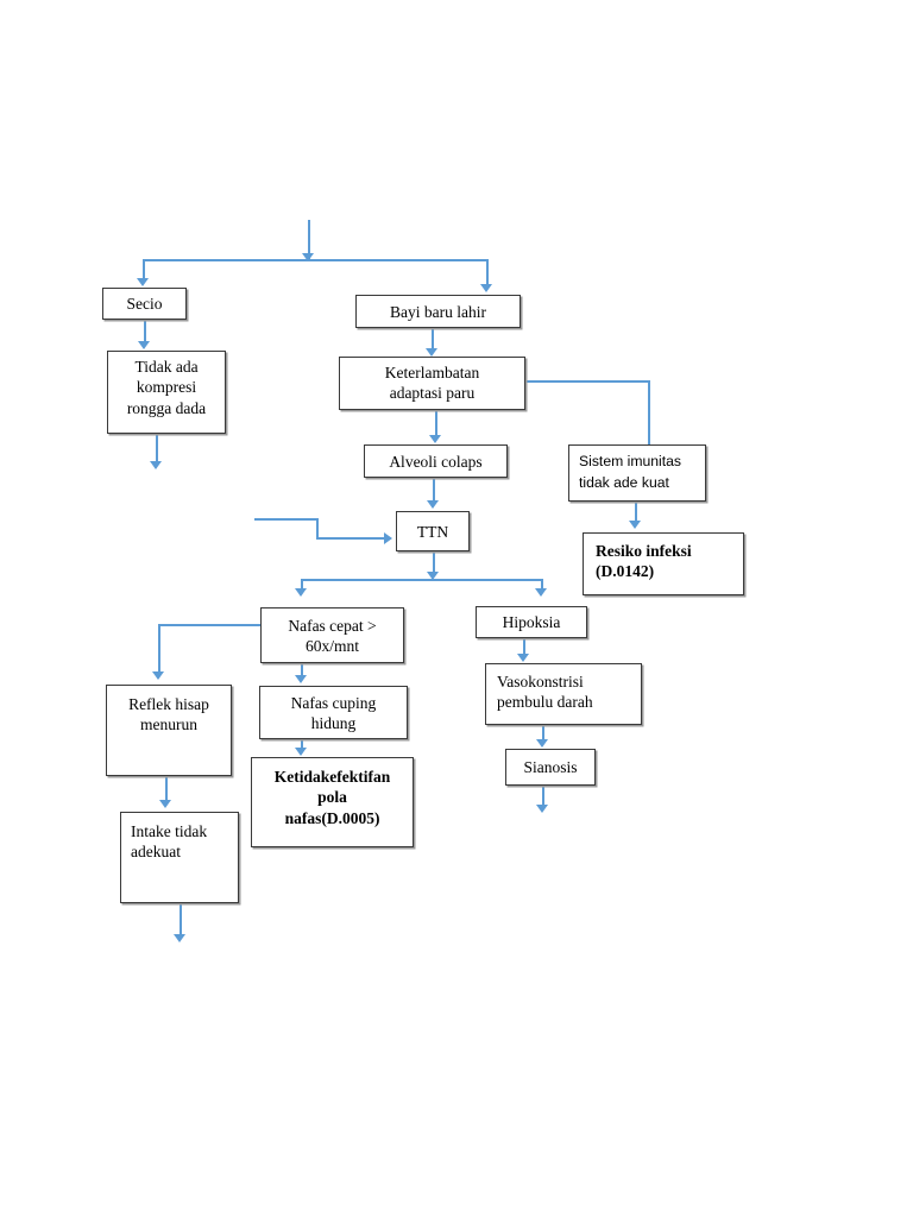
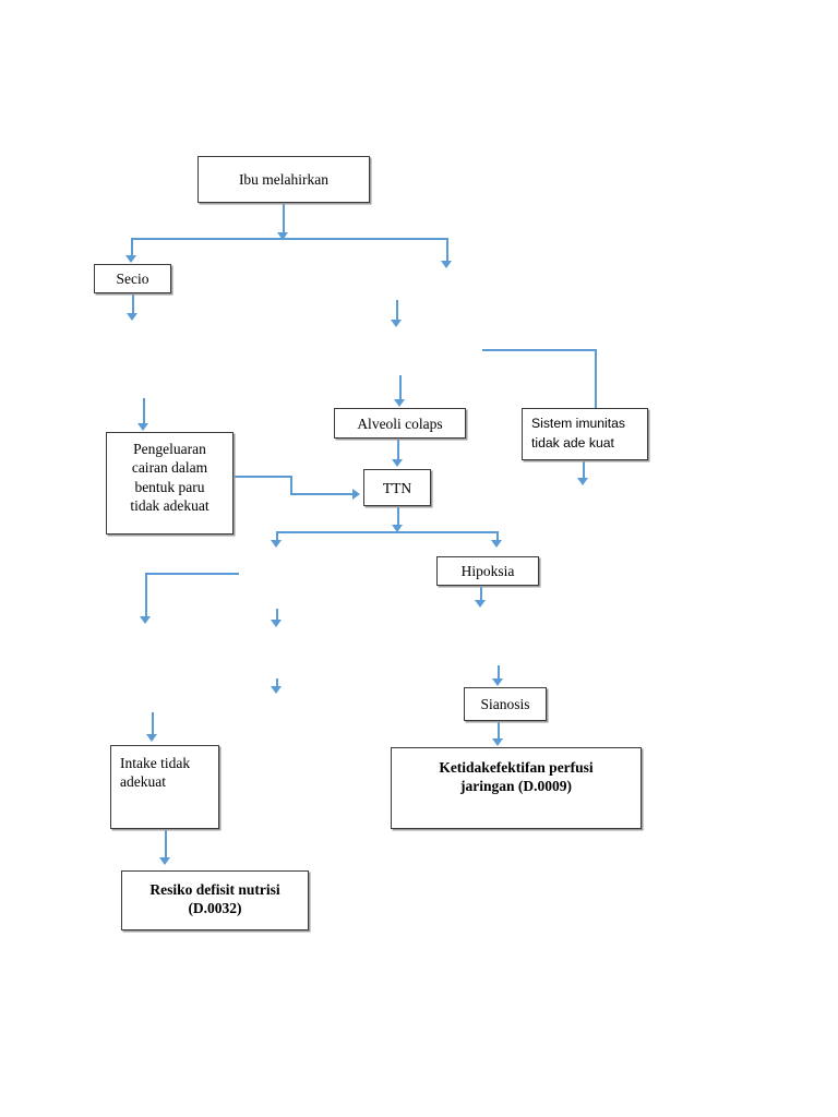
+ Ibu melahirkan
  Secio
- Bayi baru lahir
- Tidak ada
- kompresi
- rongga dada
- Keterlambatan
- adaptasi paru
  Alveoli colaps
  Sistem imunitas
  tidak ade kuat
+ Pengeluaran
+ cairan dalam
+ bentuk paru
+ tidak adekuat
  TTN
- Resiko infeksi
- (D.0142)
- Nafas cepat >
- 60x/mnt
  Hipoksia
- Reflek hisap
- menurun
- Nafas cuping
- hidung
- Vasokonstrisi
- pembulu darah
  Sianosis
- Ketidakefektifan
- pola
- nafas(D.0005)
  Intake tidak
  adekuat
+ Ketidakefektifan perfusi
+ jaringan (D.0009)
+ Resiko defisit nutrisi
+ (D.0032)
